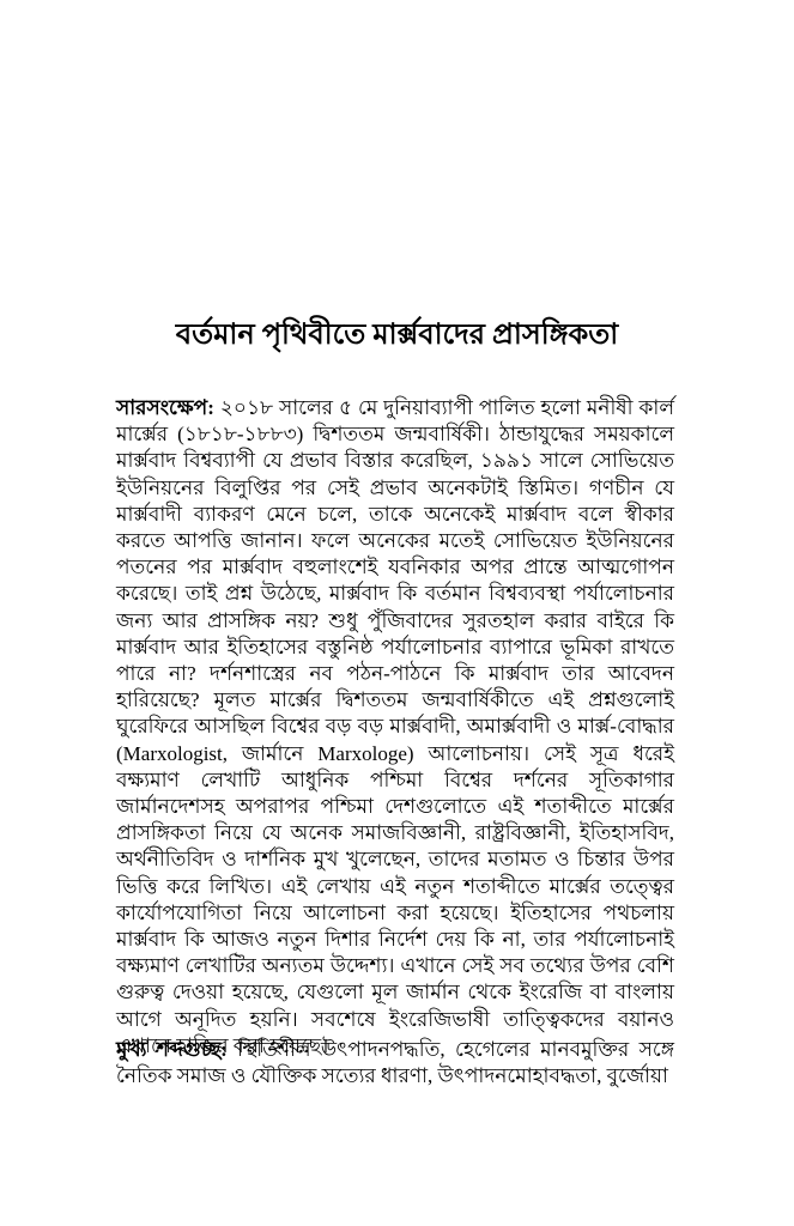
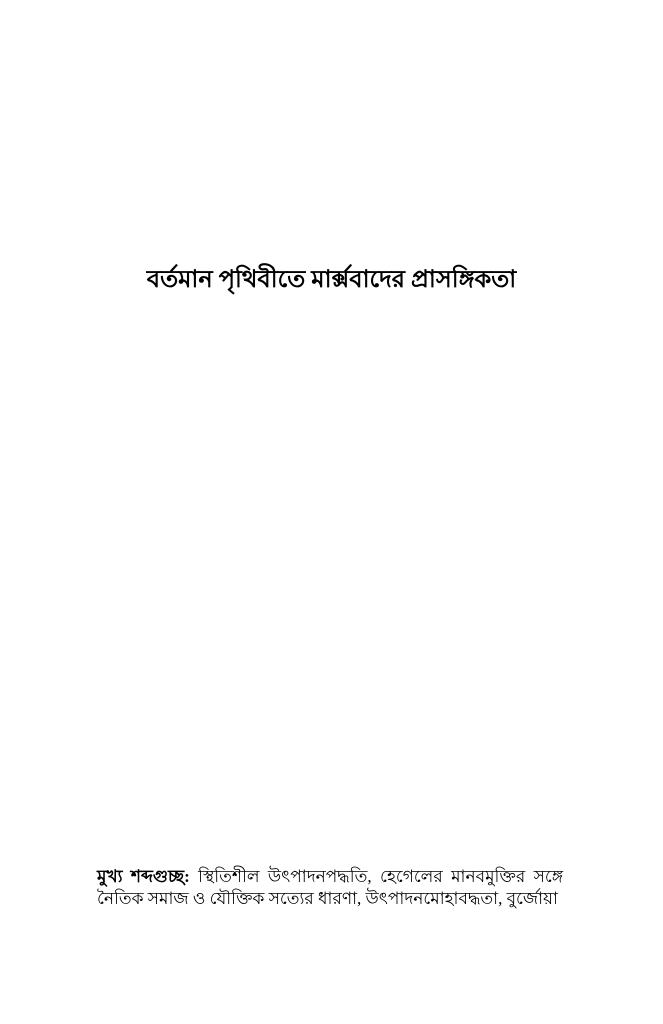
  বর্তমান পৃথিবীতে মার্ক্সবাদের প্রাসঙ্গিকতা
- সারসংক্ষেপ: ২০১৮ সালের ৫ মে দুনিয়াব্যাপী পালিত হলো মনীষী কার্ল মার্ক্সের (১৮১৮-১৮৮৩) দ্বিশততম জন্মবার্ষিকী। ঠান্ডাযুদ্ধের সময়কালে মার্ক্সবাদ বিশ্বব্যাপী যে প্রভাব বিস্তার করেছিল, ১৯৯১ সালে সোভিয়েত ইউনিয়নের বিলুপ্তির পর সেই প্রভাব অনেকটাই স্তিমিত। গণচীন যে মার্ক্সবাদী ব্যাকরণ মেনে চলে, তাকে অনেকেই মার্ক্সবাদ বলে স্বীকার করতে আপত্তি জানান। ফলে অনেকের মতেই সোভিয়েত ইউনিয়নের পতনের পর মার্ক্সবাদ বহুলাংশেই যবনিকার অপর প্রান্তে আত্মগোপন করেছে। তাই প্রশ্ন উঠেছে, মার্ক্সবাদ কি বর্তমান বিশ্বব্যবস্থা পর্যালোচনার জন্য আর প্রাসঙ্গিক নয়? শুধু পুঁজিবাদের সুরতহাল করার বাইরে কি মার্ক্সবাদ আর ইতিহাসের বস্তুনিষ্ঠ পর্যালোচনার ব্যাপারে ভূমিকা রাখতে পারে না? দর্শনশাস্ত্রের নব পঠন-পাঠনে কি মার্ক্সবাদ তার আবেদন হারিয়েছে? মূলত মার্ক্সের দ্বিশততম জন্মবার্ষিকীতে এই প্রশ্নগুলোই ঘুরেফিরে আসছিল বিশ্বের বড় বড় মার্ক্সবাদী, অমার্ক্সবাদী ও মার্ক্স-বোদ্ধার (Marxologist, জার্মানে Marxologe) আলোচনায়। সেই সূত্র ধরেই বক্ষ্যমাণ লেখাটি আধুনিক পশ্চিমা বিশ্বের দর্শনের সূতিকাগার জার্মানদেশসহ অপরাপর পশ্চিমা দেশগুলোতে এই শতাব্দীতে মার্ক্সের প্রাসঙ্গিকতা নিয়ে যে অনেক সমাজবিজ্ঞানী, রাষ্ট্রবিজ্ঞানী, ইতিহাসবিদ, অর্থনীতিবিদ ও দার্শনিক মুখ খুলেছেন, তাদের মতামত ও চিন্তার উপর ভিত্তি করে লিখিত। এই লেখায় এই নতুন শতাব্দীতে মার্ক্সের তত্ত্বের কার্যোপযোগিতা নিয়ে আলোচনা করা হয়েছে। ইতিহাসের পথচলায় মার্ক্সবাদ কি আজও নতুন দিশার নির্দেশ দেয় কি না, তার পর্যালোচনাই বক্ষ্যমাণ লেখাটির অন্যতম উদ্দেশ্য। এখানে সেই সব তথ্যের উপর বেশি গুরুত্ব দেওয়া হয়েছে, যেগুলো মূল জার্মান থেকে ইংরেজি বা বাংলায় আগে অনূদিত হয়নি। সবশেষে ইংরেজিভাষী তাত্ত্বিকদের বয়ানও এখানে হাজির করা হয়েছে।
  মুখ্য শব্দগুচ্ছ: স্থিতিশীল উৎপাদনপদ্ধতি, হেগেলের মানবমুক্তির সঙ্গে নৈতিক সমাজ ও যৌক্তিক সত্যের ধারণা, উৎপাদনমোহাবদ্ধতা, বুর্জোয়া
